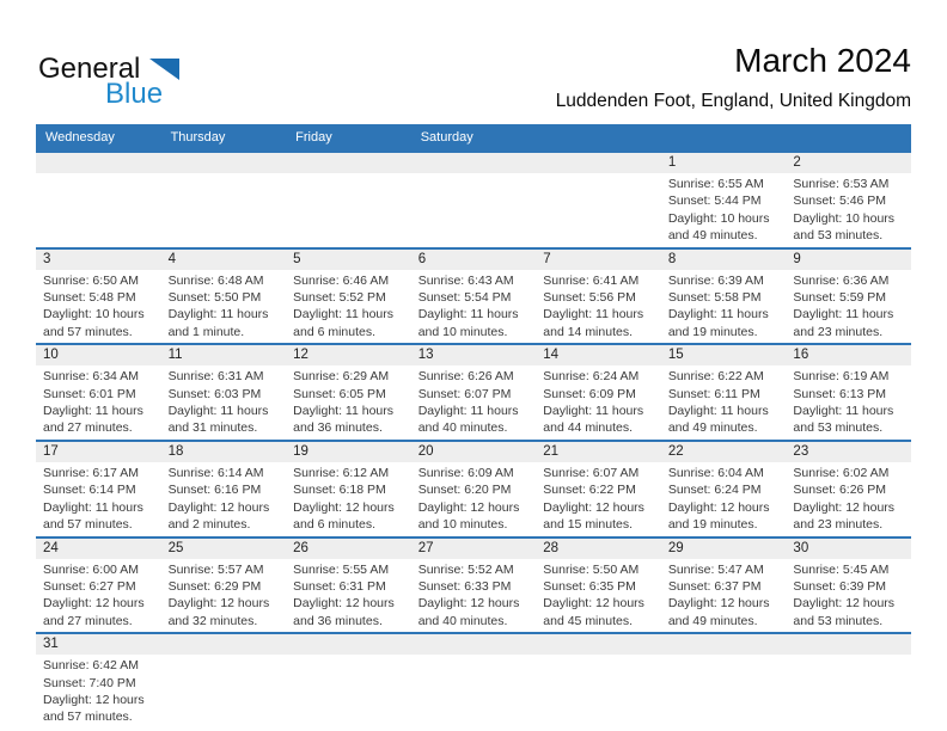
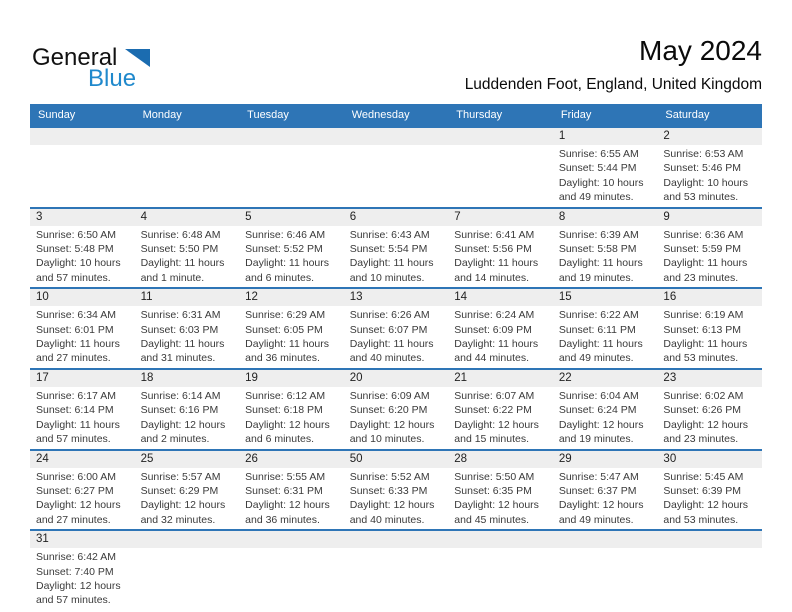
  General
  Blue
- March 2024
+ May 2024
  Luddenden Foot, England, United Kingdom
+ Sunday
+ Monday
+ Tuesday
  Wednesday
  Thursday
  Friday
  Saturday
  1
  Sunrise: 6:55 AM
  Sunset: 5:44 PM
  Daylight: 10 hours
  and 49 minutes.
  2
  Sunrise: 6:53 AM
  Sunset: 5:46 PM
  Daylight: 10 hours
  and 53 minutes.
  3
  Sunrise: 6:50 AM
  Sunset: 5:48 PM
  Daylight: 10 hours
  and 57 minutes.
  4
  Sunrise: 6:48 AM
  Sunset: 5:50 PM
  Daylight: 11 hours
  and 1 minute.
  5
  Sunrise: 6:46 AM
  Sunset: 5:52 PM
  Daylight: 11 hours
  and 6 minutes.
  6
  Sunrise: 6:43 AM
  Sunset: 5:54 PM
  Daylight: 11 hours
  and 10 minutes.
  7
  Sunrise: 6:41 AM
  Sunset: 5:56 PM
  Daylight: 11 hours
  and 14 minutes.
  8
  Sunrise: 6:39 AM
  Sunset: 5:58 PM
  Daylight: 11 hours
  and 19 minutes.
  9
  Sunrise: 6:36 AM
  Sunset: 5:59 PM
  Daylight: 11 hours
  and 23 minutes.
  10
  Sunrise: 6:34 AM
  Sunset: 6:01 PM
  Daylight: 11 hours
  and 27 minutes.
  11
  Sunrise: 6:31 AM
  Sunset: 6:03 PM
  Daylight: 11 hours
  and 31 minutes.
  12
  Sunrise: 6:29 AM
  Sunset: 6:05 PM
  Daylight: 11 hours
  and 36 minutes.
  13
  Sunrise: 6:26 AM
  Sunset: 6:07 PM
  Daylight: 11 hours
  and 40 minutes.
  14
  Sunrise: 6:24 AM
  Sunset: 6:09 PM
  Daylight: 11 hours
  and 44 minutes.
  15
  Sunrise: 6:22 AM
  Sunset: 6:11 PM
  Daylight: 11 hours
  and 49 minutes.
  16
  Sunrise: 6:19 AM
  Sunset: 6:13 PM
  Daylight: 11 hours
  and 53 minutes.
  17
  Sunrise: 6:17 AM
  Sunset: 6:14 PM
  Daylight: 11 hours
  and 57 minutes.
  18
  Sunrise: 6:14 AM
  Sunset: 6:16 PM
  Daylight: 12 hours
  and 2 minutes.
  19
  Sunrise: 6:12 AM
  Sunset: 6:18 PM
  Daylight: 12 hours
  and 6 minutes.
  20
  Sunrise: 6:09 AM
  Sunset: 6:20 PM
  Daylight: 12 hours
  and 10 minutes.
  21
  Sunrise: 6:07 AM
  Sunset: 6:22 PM
  Daylight: 12 hours
  and 15 minutes.
  22
  Sunrise: 6:04 AM
  Sunset: 6:24 PM
  Daylight: 12 hours
  and 19 minutes.
  23
  Sunrise: 6:02 AM
  Sunset: 6:26 PM
  Daylight: 12 hours
  and 23 minutes.
  24
  Sunrise: 6:00 AM
  Sunset: 6:27 PM
  Daylight: 12 hours
  and 27 minutes.
  25
  Sunrise: 5:57 AM
  Sunset: 6:29 PM
  Daylight: 12 hours
  and 32 minutes.
  26
  Sunrise: 5:55 AM
  Sunset: 6:31 PM
  Daylight: 12 hours
  and 36 minutes.
- 27
+ 50
  Sunrise: 5:52 AM
  Sunset: 6:33 PM
  Daylight: 12 hours
  and 40 minutes.
  28
  Sunrise: 5:50 AM
  Sunset: 6:35 PM
  Daylight: 12 hours
  and 45 minutes.
  29
  Sunrise: 5:47 AM
  Sunset: 6:37 PM
  Daylight: 12 hours
  and 49 minutes.
  30
  Sunrise: 5:45 AM
  Sunset: 6:39 PM
  Daylight: 12 hours
  and 53 minutes.
  31
  Sunrise: 6:42 AM
  Sunset: 7:40 PM
  Daylight: 12 hours
  and 57 minutes.
